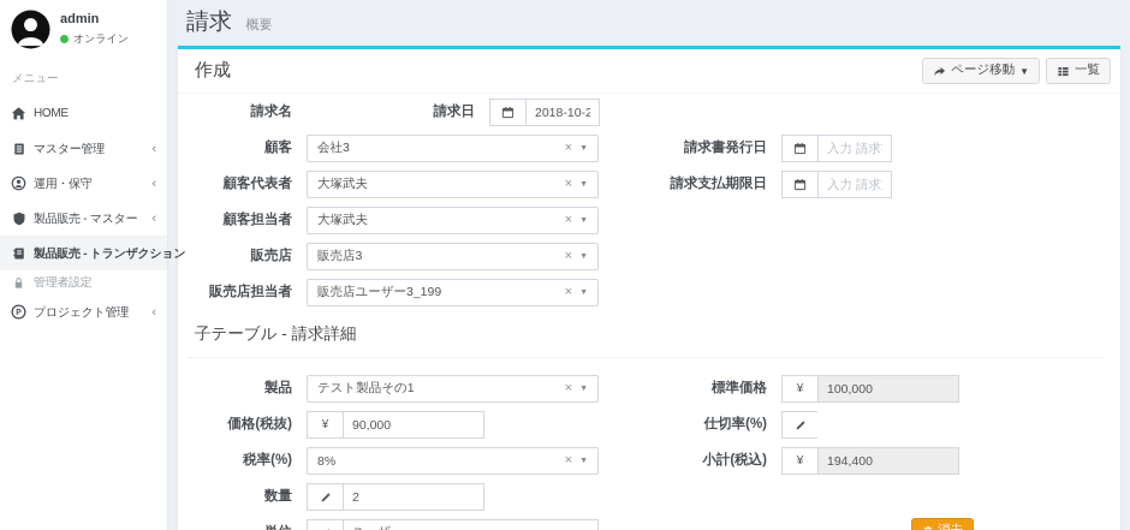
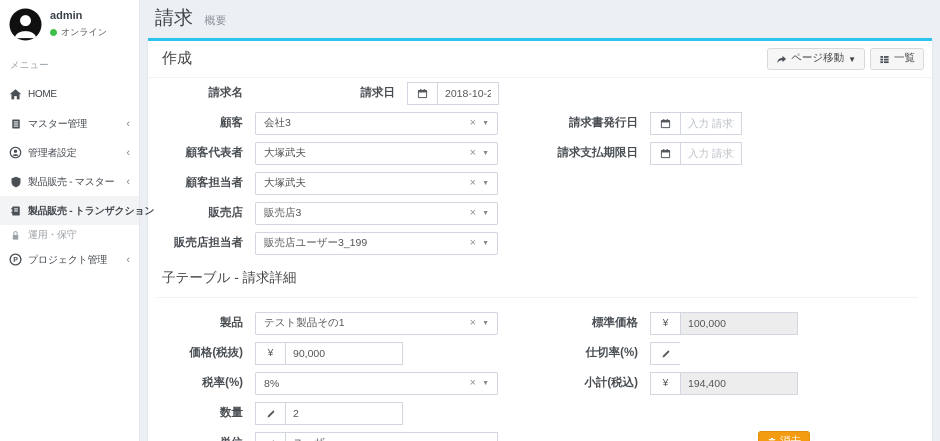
  admin
  オンライン
  メニュー
  HOME
  マスター管理
  ‹
- 運用・保守
+ 管理者設定
  ‹
  製品販売 - マスター
  ‹
  製品販売 - トランザクション
- 管理者設定
+ 運用・保守
  プロジェクト管理
  ‹
  請求 概要
  作成
  ページ移動
  ▼
  一覧
  請求名
  請求日
  2018-10-2
  顧客
  会社3
  ×
  請求書発行日
  顧客代表者
  大塚武夫
  ×
  請求支払期限日
  顧客担当者
  大塚武夫
  ×
  販売店
  販売店3
  ×
  販売店担当者
  販売店ユーザー3_199
  ×
  子テーブル - 請求詳細
  製品
  テスト製品その1
  ×
  標準価格
  ¥
  100,000
  価格(税抜)
  ¥
  90,000
  仕切率(%)
  税率(%)
  8%
  ×
  小計(税込)
  ¥
  194,400
  数量
  2
